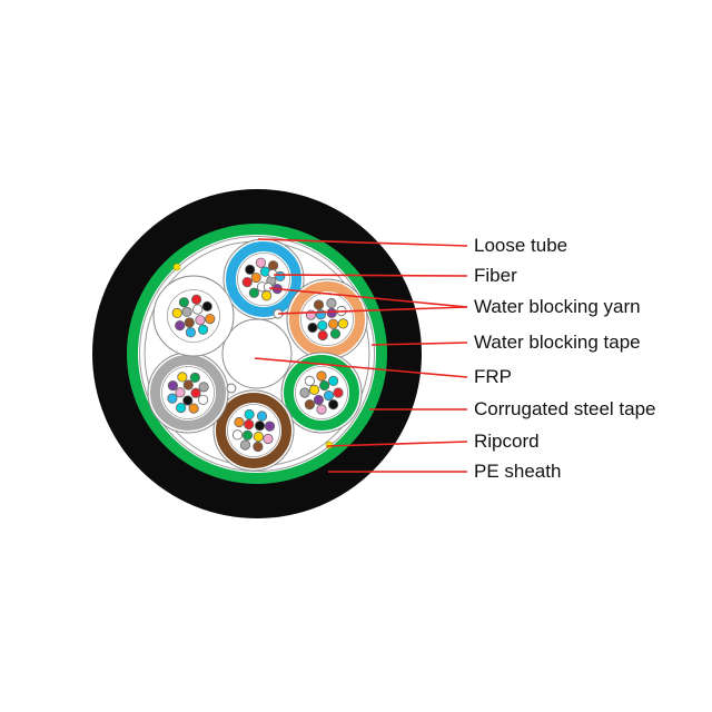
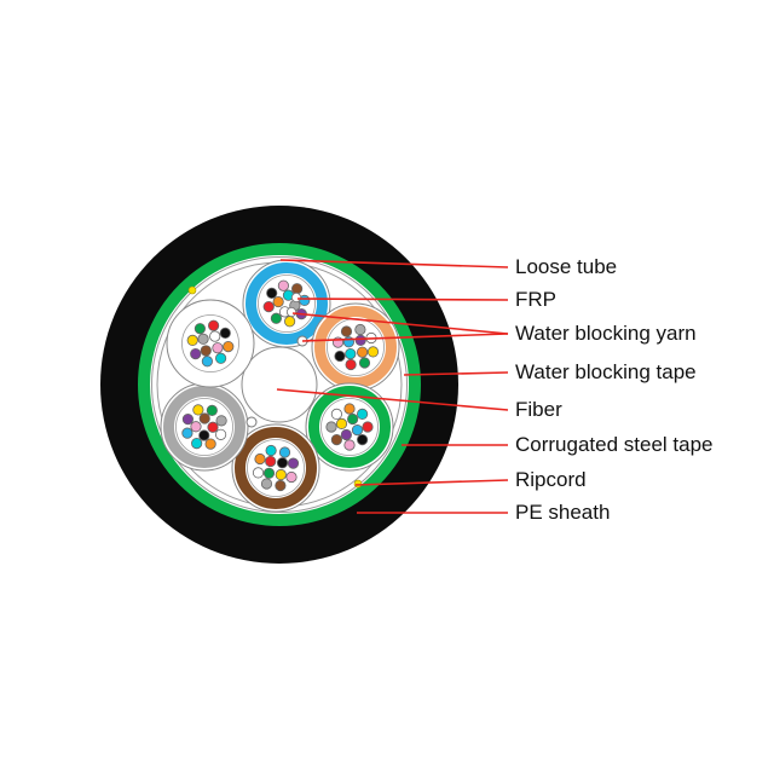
  Loose tube
- Fiber
+ FRP
  Water blocking yarn
  Water blocking tape
- FRP
+ Fiber
  Corrugated steel tape
  Ripcord
  PE sheath
